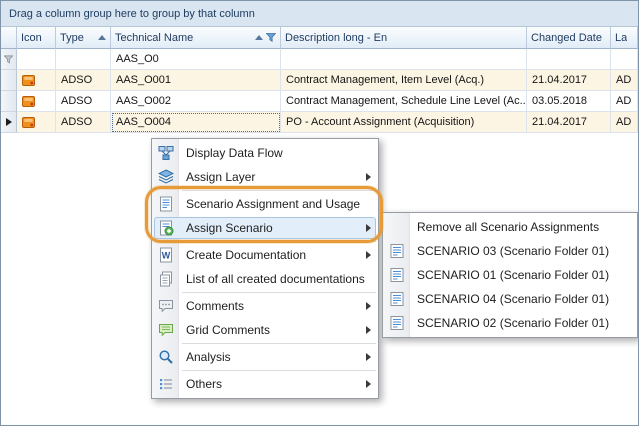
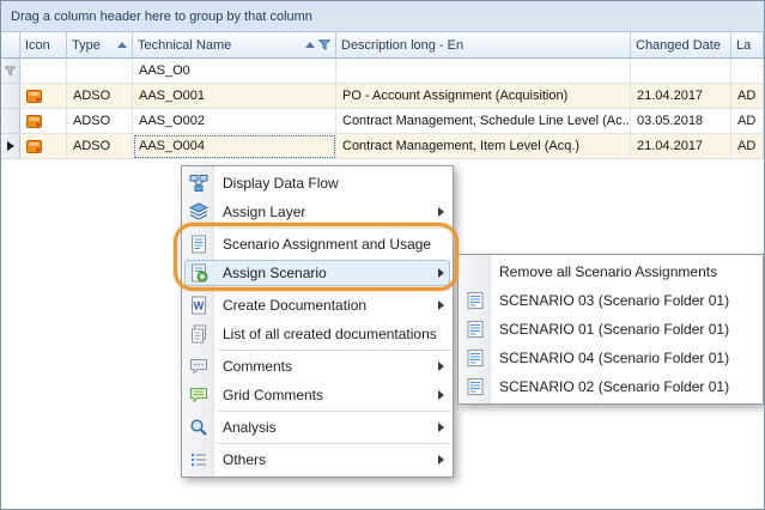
- Drag a column group here to group by that column
+ Drag a column header here to group by that column
  Icon
  Type
  Technical Name
  Description long - En
  Changed Date
  La
  AAS_O0
  ADSO
  AAS_O001
- Contract Management, Item Level (Acq.)
+ PO - Account Assignment (Acquisition)
  21.04.2017
  AD
  ADSO
  AAS_O002
  Contract Management, Schedule Line Level (Ac..
  03.05.2018
  AD
  ADSO
  AAS_O004
- PO - Account Assignment (Acquisition)
+ Contract Management, Item Level (Acq.)
  21.04.2017
  AD
  Display Data Flow
  Assign Layer
  Scenario Assignment and Usage
  Assign Scenario
  W
  Create Documentation
  List of all created documentations
  Comments
  Grid Comments
  Analysis
  Others
  Remove all Scenario Assignments
  SCENARIO 03 (Scenario Folder 01)
  SCENARIO 01 (Scenario Folder 01)
  SCENARIO 04 (Scenario Folder 01)
  SCENARIO 02 (Scenario Folder 01)
